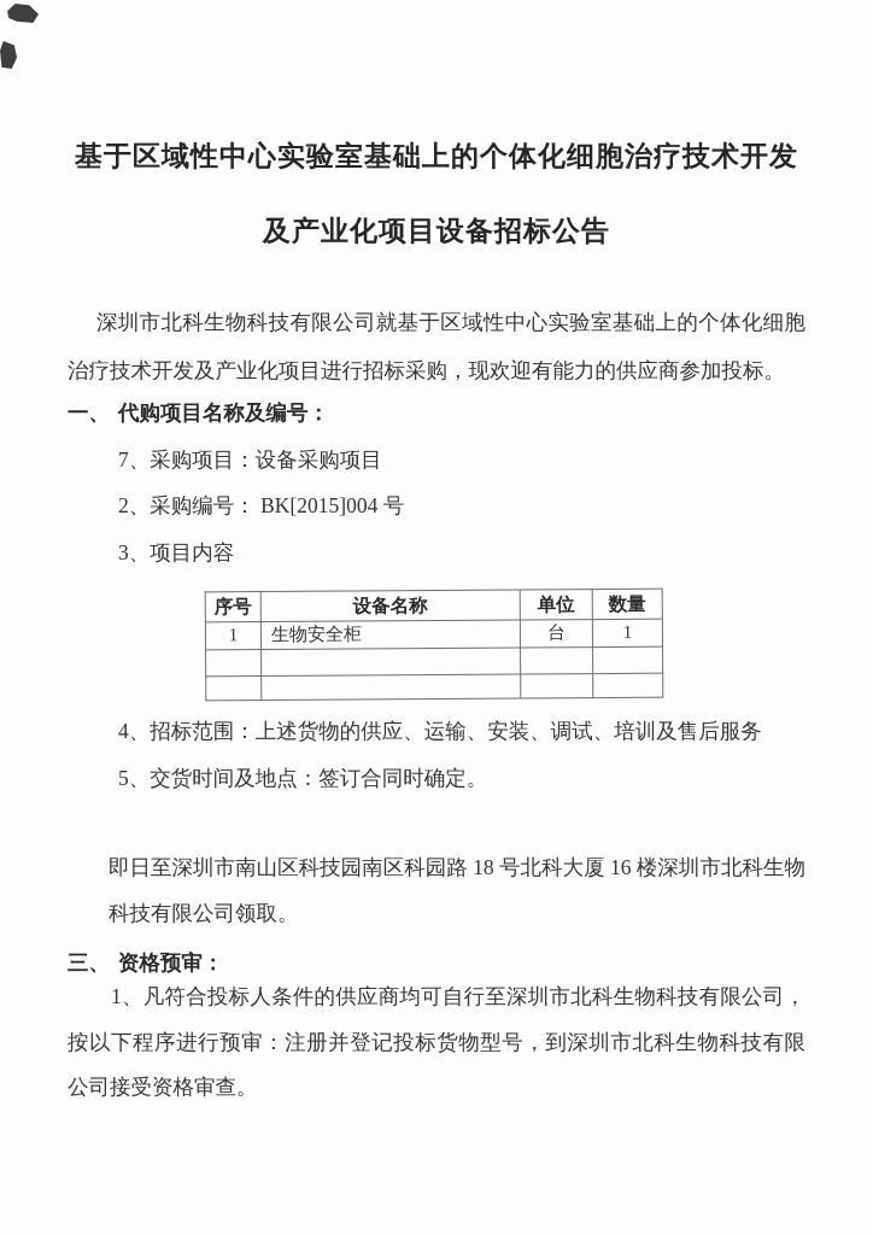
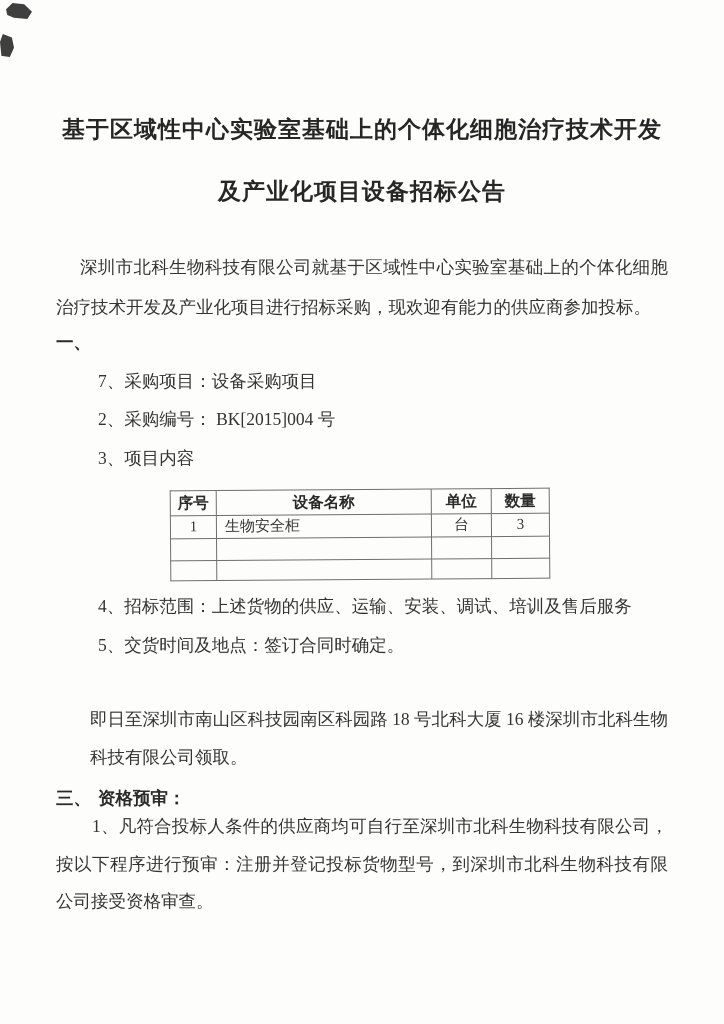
  基于区域性中心实验室基础上的个体化细胞治疗技术开发
  及产业化项目设备招标公告
  深圳市北科生物科技有限公司就基于区域性中心实验室基础上的个体化细胞治疗技术开发及产业化项目进行招标采购，现欢迎有能力的供应商参加投标。
  一、
- 代购项目名称及编号：
  7、采购项目：设备采购项目
  2、采购编号： BK[2015]004 号
  3、项目内容
  序号	设备名称	单位	数量
- 1	生物安全柜	台	1
+ 1	生物安全柜	台	3
  4、招标范围：上述货物的供应、运输、安装、调试、培训及售后服务
  5、交货时间及地点：签订合同时确定。
  即日至深圳市南山区科技园南区科园路 18 号北科大厦 16 楼深圳市北科生物科技有限公司领取。
  三、
  资格预审：
  1、凡符合投标人条件的供应商均可自行至深圳市北科生物科技有限公司，按以下程序进行预审：注册并登记投标货物型号，到深圳市北科生物科技有限公司接受资格审查。
